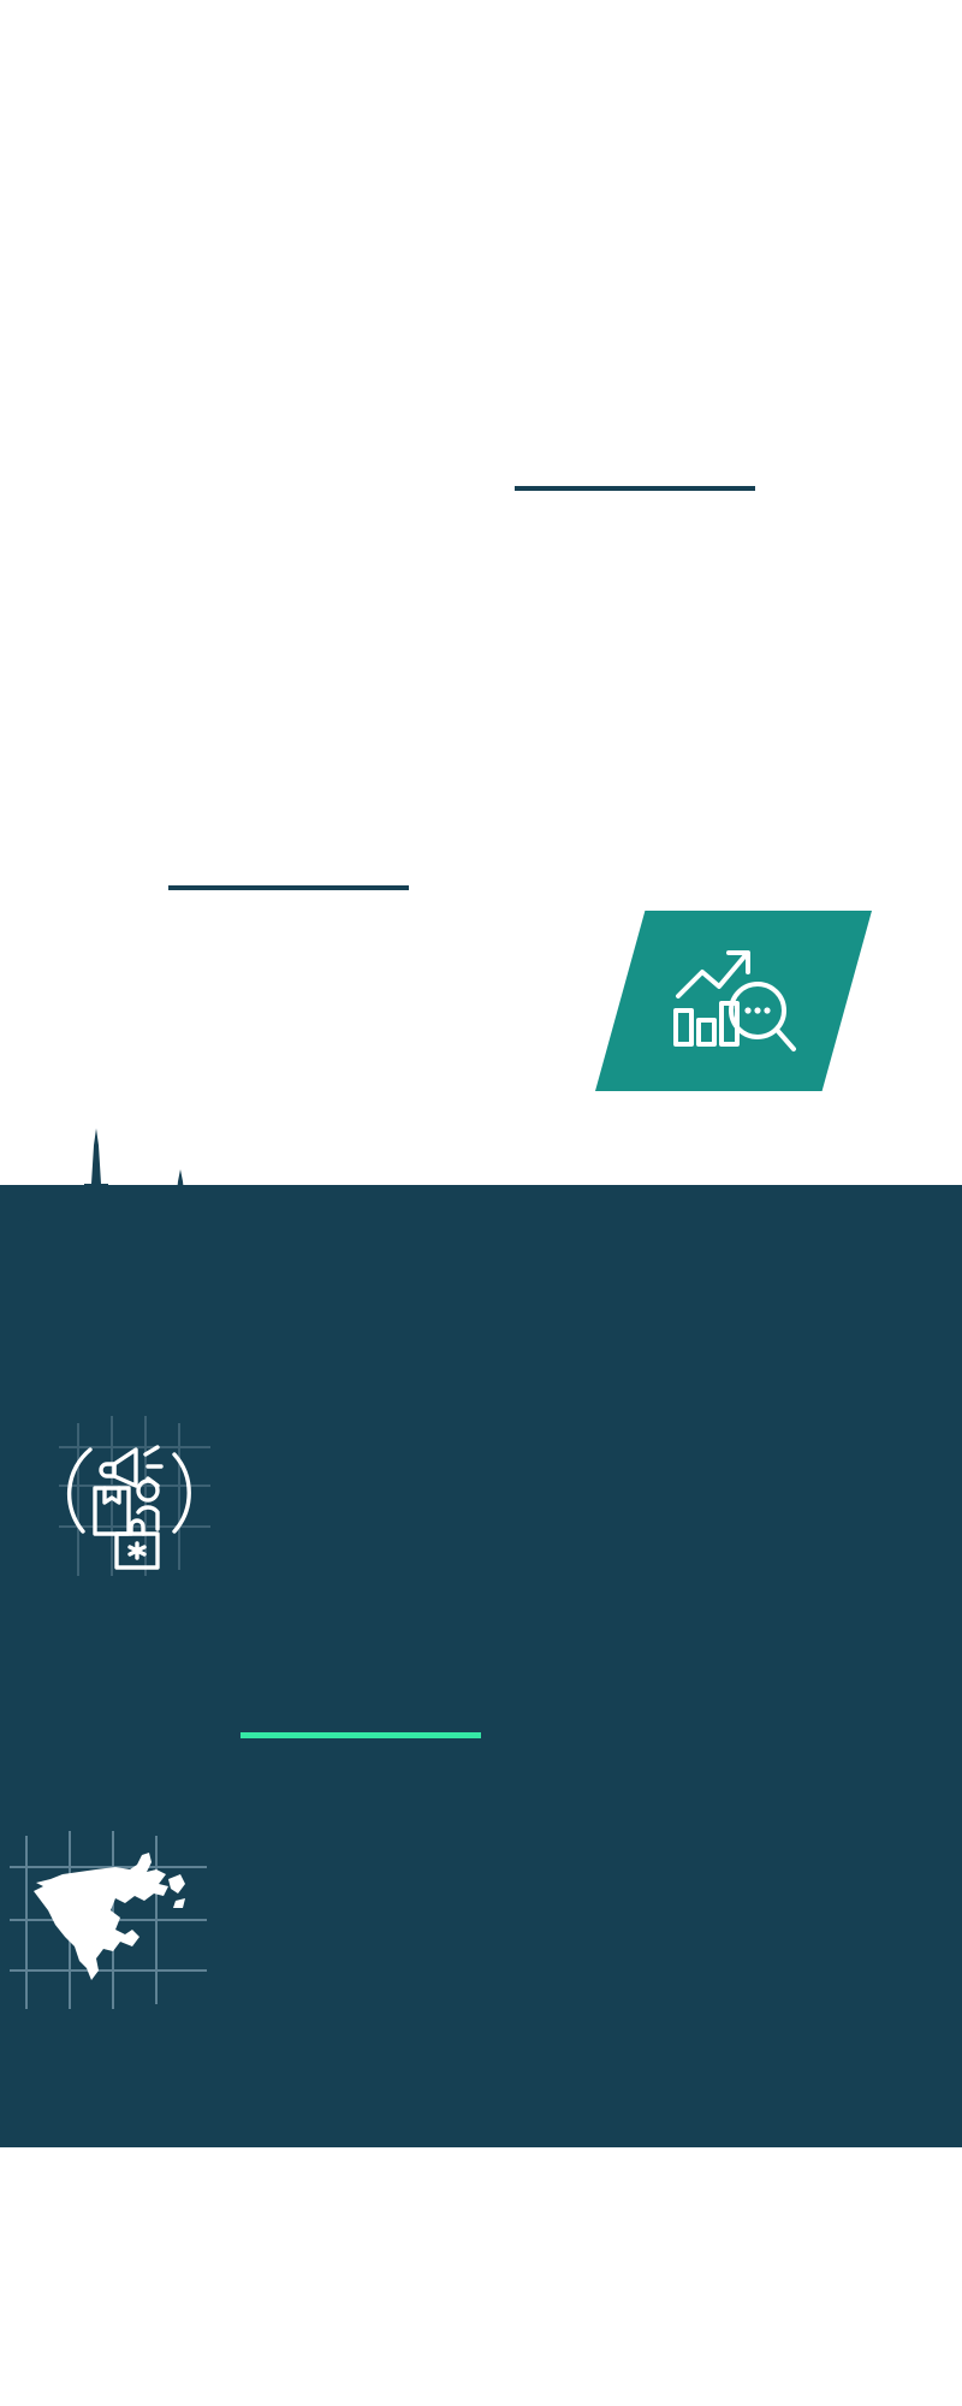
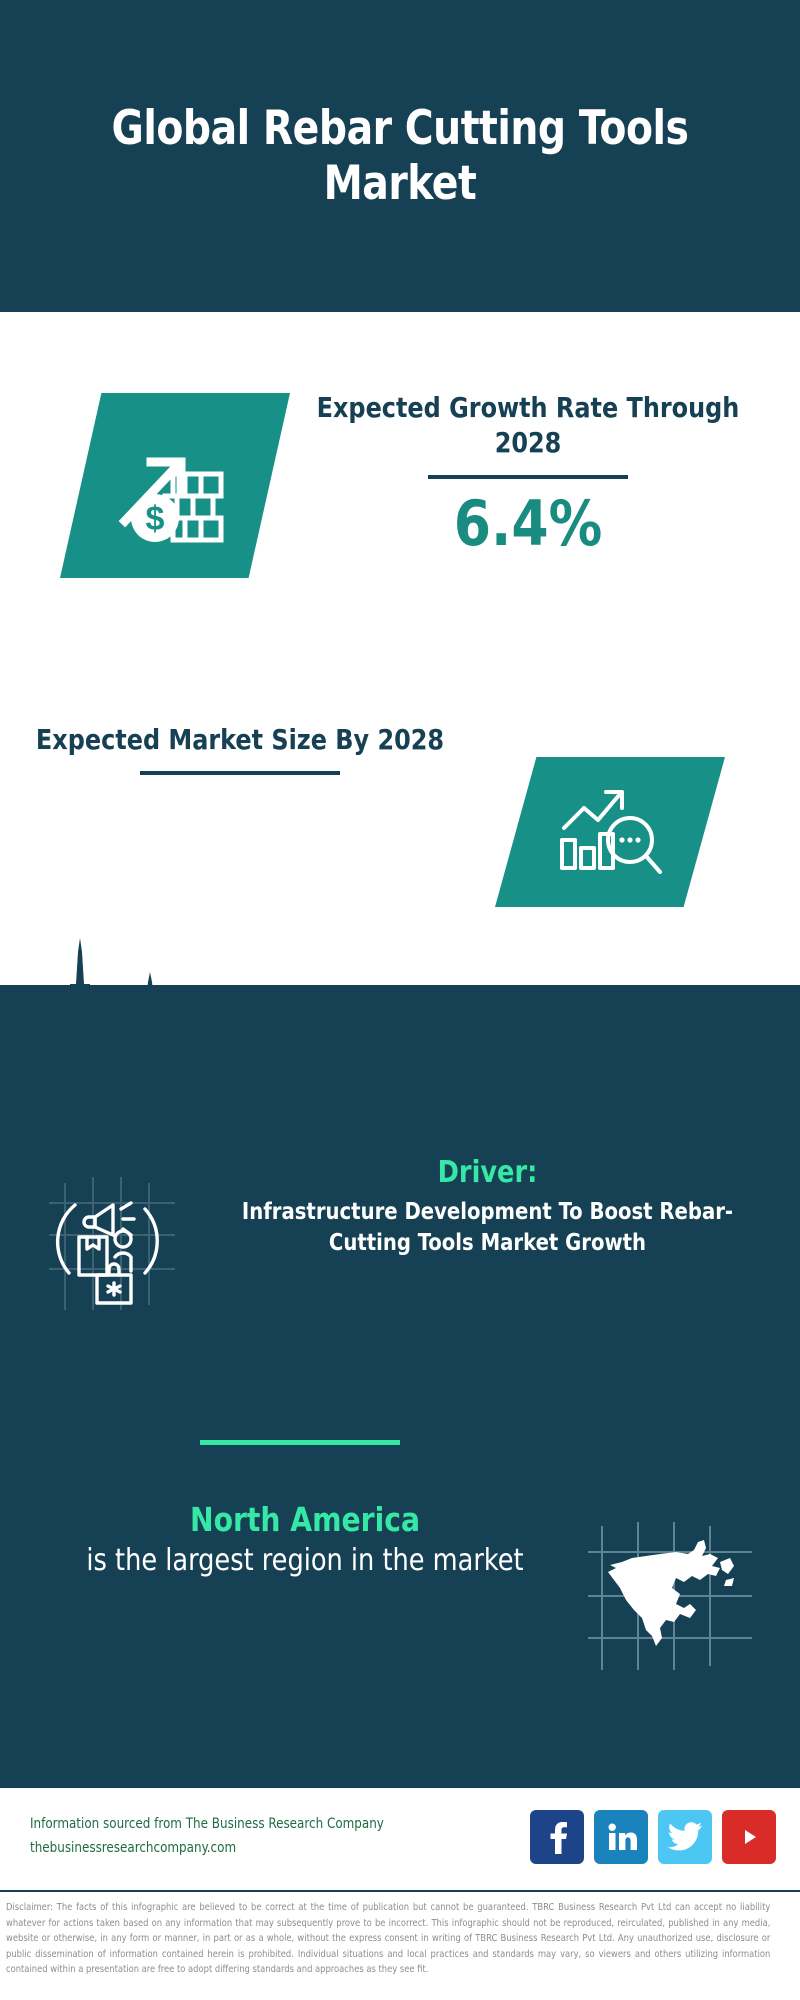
+ Global Rebar Cutting Tools Market
+ $
+ Expected Growth Rate Through 2028
+ 6.4%
+ Expected Market Size By 2028
+ Driver:
+ Infrastructure Development To Boost Rebar-Cutting Tools Market Growth
+ North America
+ is the largest region in the market
+ Information sourced from The Business Research Company
+ thebusinessresearchcompany.com
+ Disclaimer: The facts of this infographic are believed to be correct at the time of publication but cannot be guaranteed. TBRC Business Research Pvt Ltd can accept no liability whatever for actions taken based on any information that may subsequently prove to be incorrect. This infographic should not be reproduced, reirculated, published in any media, website or otherwise, in any form or manner, in part or as a whole, without the express consent in writing of TBRC Business Research Pvt Ltd. Any unauthorized use, disclosure or public dissemination of information contained herein is prohibited. Individual situations and local practices and standards may vary, so viewers and others utilizing information contained within a presentation are free to adopt differing standards and approaches as they see fit.
